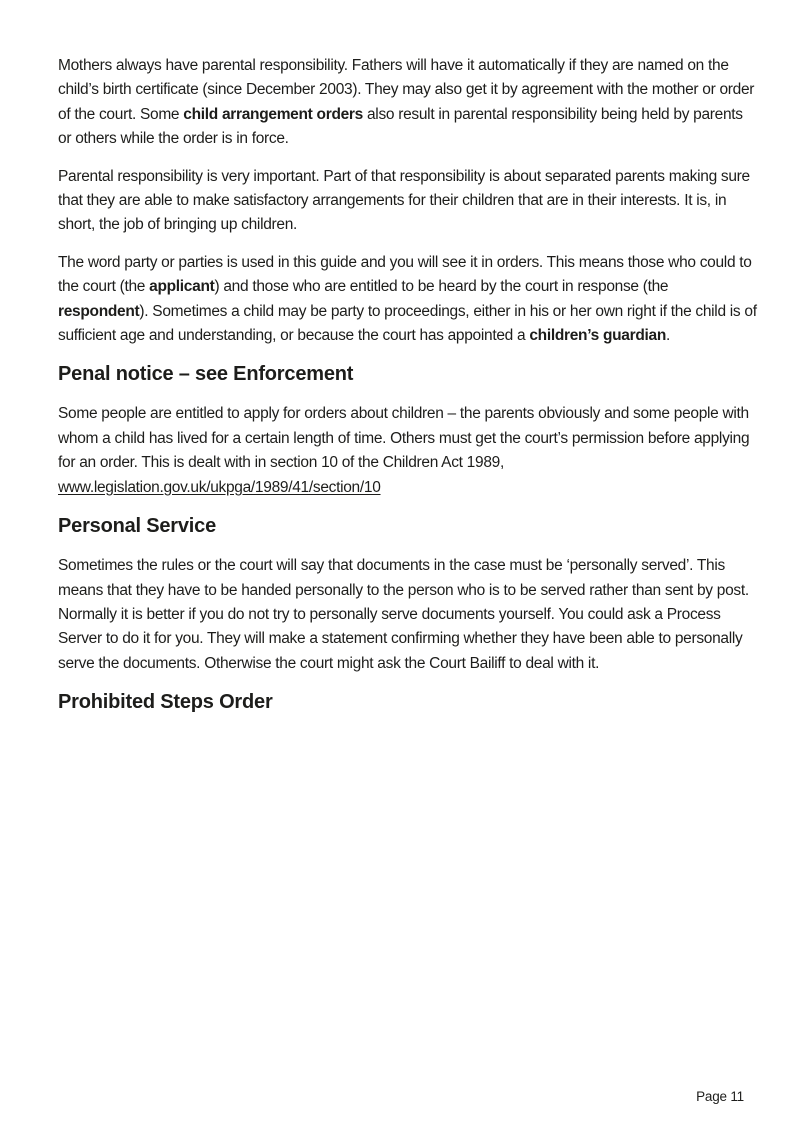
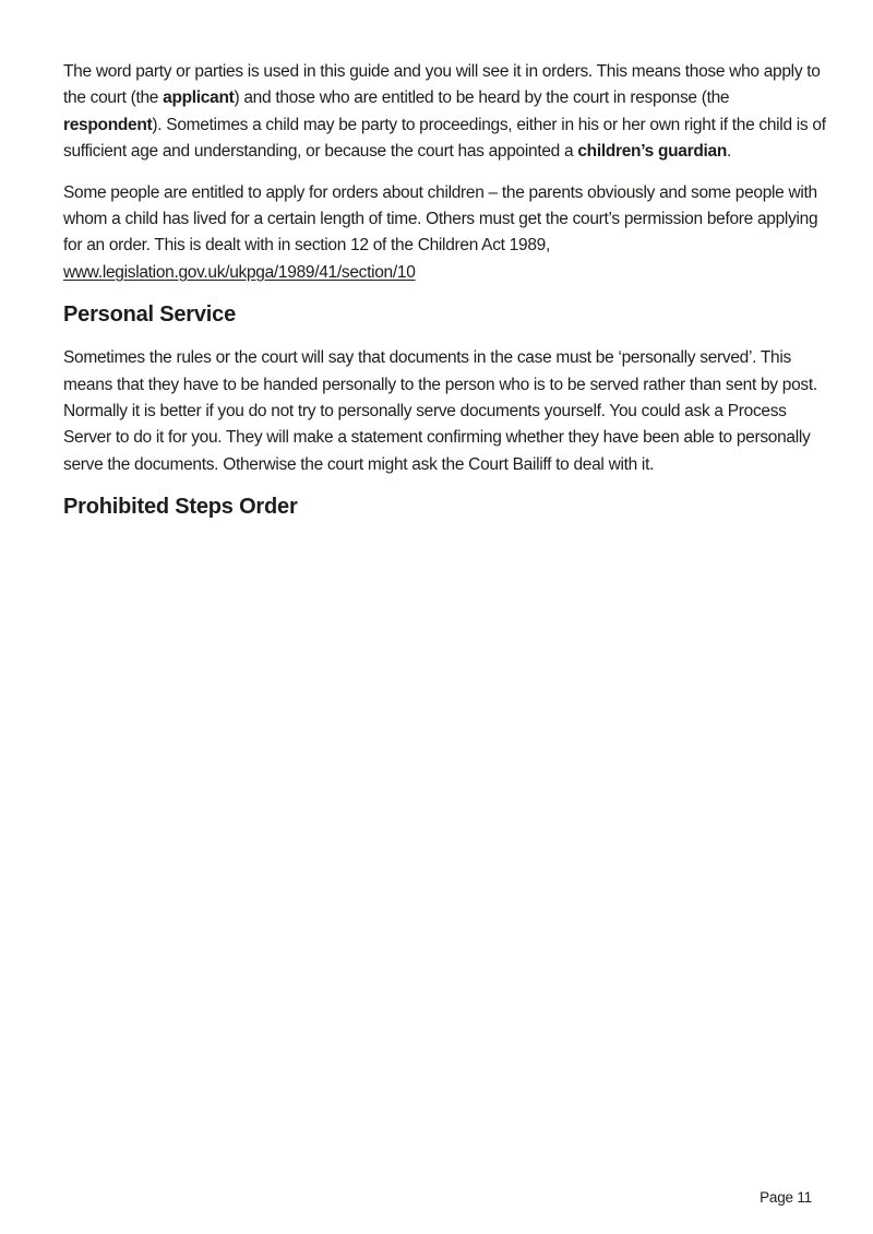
- Mothers always have parental responsibility. Fathers will have it automatically if they are named on the child’s birth certificate (since December 2003). They may also get it by agreement with the mother or order of the court. Some child arrangement orders also result in parental responsibility being held by parents or others while the order is in force.
- Parental responsibility is very important. Part of that responsibility is about separated parents making sure that they are able to make satisfactory arrangements for their children that are in their interests. It is, in short, the job of bringing up children.
- The word party or parties is used in this guide and you will see it in orders. This means those who could to the court (the applicant) and those who are entitled to be heard by the court in response (the respondent). Sometimes a child may be party to proceedings, either in his or her own right if the child is of sufficient age and understanding, or because the court has appointed a children’s guardian.
+ The word party or parties is used in this guide and you will see it in orders. This means those who apply to the court (the applicant) and those who are entitled to be heard by the court in response (the respondent). Sometimes a child may be party to proceedings, either in his or her own right if the child is of sufficient age and understanding, or because the court has appointed a children’s guardian.
- Penal notice – see Enforcement
- Some people are entitled to apply for orders about children – the parents obviously and some people with whom a child has lived for a certain length of time. Others must get the court’s permission before applying for an order. This is dealt with in section 10 of the Children Act 1989, www.legislation.gov.uk/ukpga/1989/41/section/10
+ Some people are entitled to apply for orders about children – the parents obviously and some people with whom a child has lived for a certain length of time. Others must get the court’s permission before applying for an order. This is dealt with in section 12 of the Children Act 1989, www.legislation.gov.uk/ukpga/1989/41/section/10
  Personal Service
  Sometimes the rules or the court will say that documents in the case must be ‘personally served’. This means that they have to be handed personally to the person who is to be served rather than sent by post. Normally it is better if you do not try to personally serve documents yourself. You could ask a Process Server to do it for you. They will make a statement confirming whether they have been able to personally serve the documents. Otherwise the court might ask the Court Bailiff to deal with it.
  Prohibited Steps Order
  Page 11
